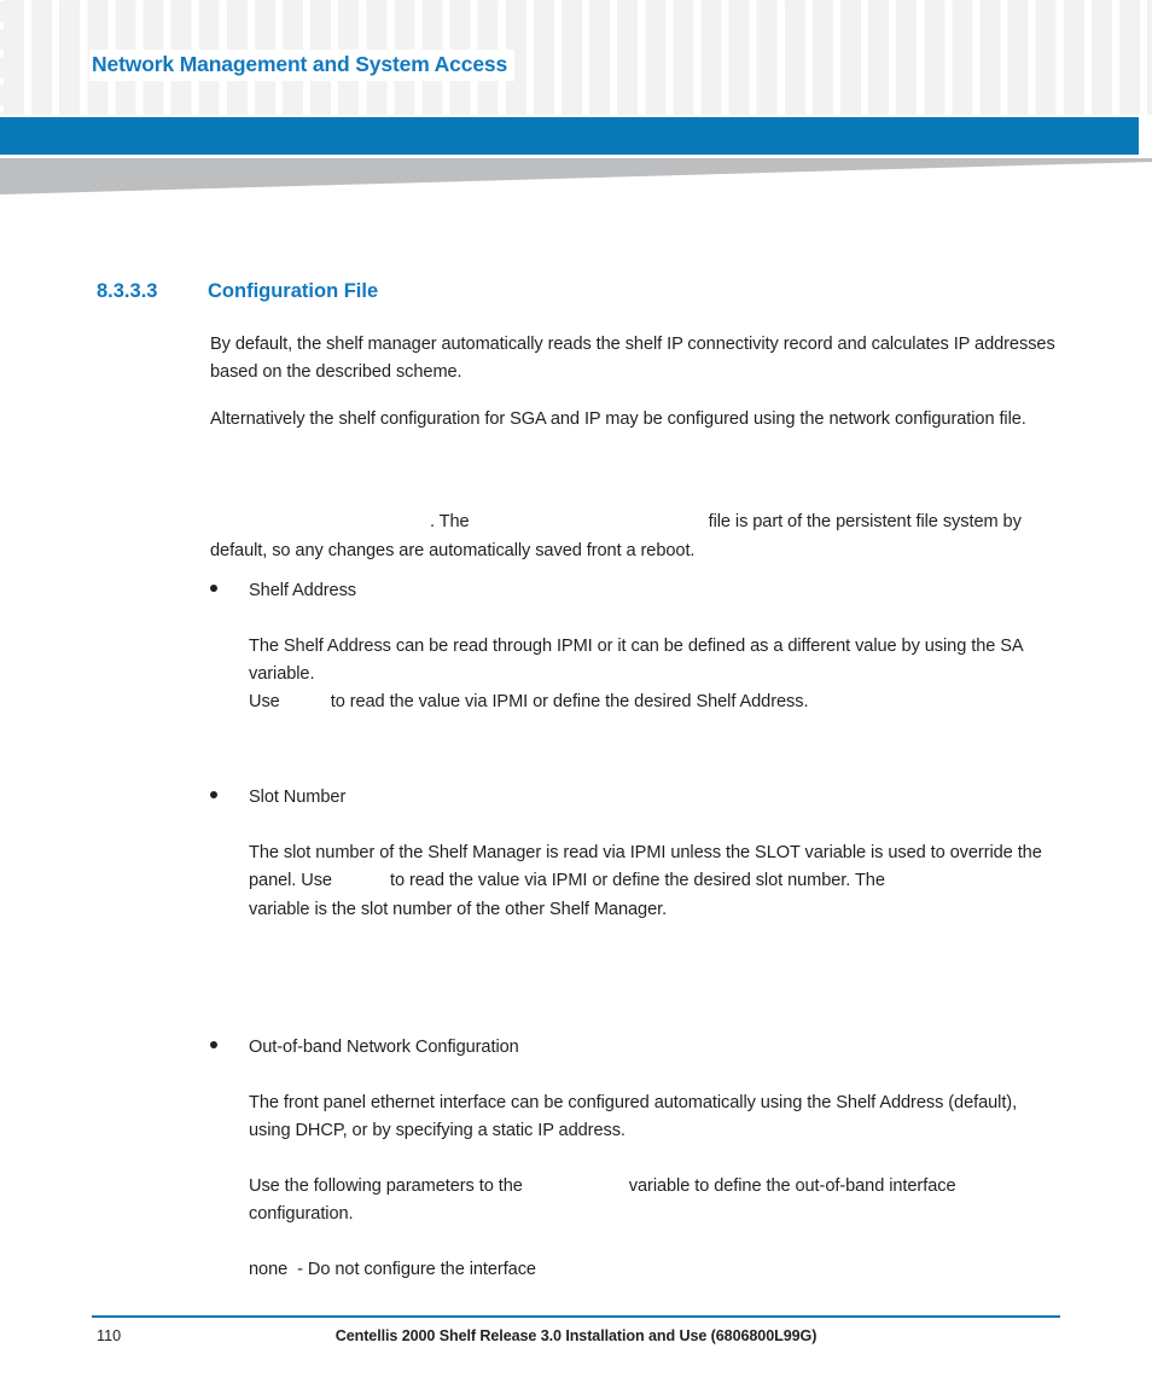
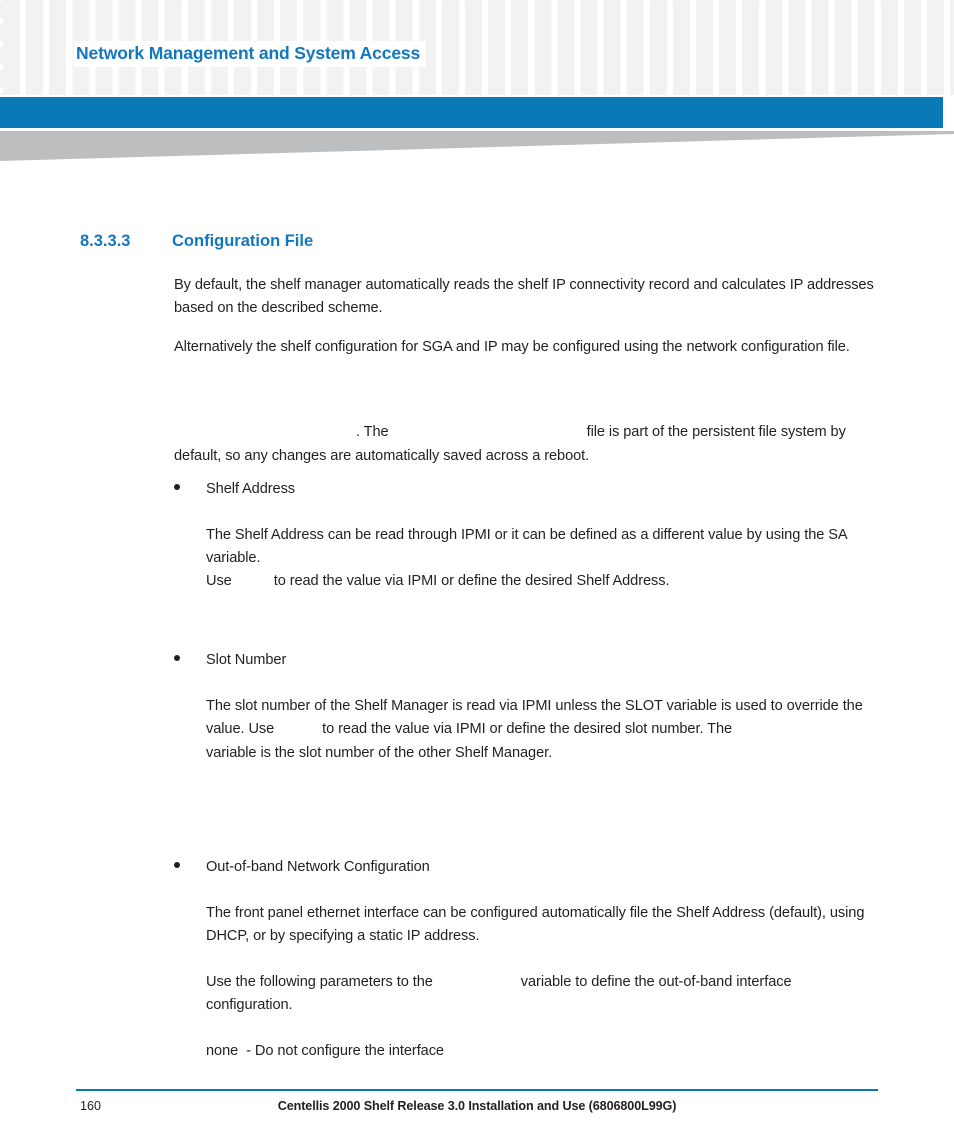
  Network Management and System Access
  8.3.3.3 Configuration File
  By default, the shelf manager automatically reads the shelf IP connectivity record and calculates IP addresses based on the described scheme.
  Alternatively the shelf configuration for SGA and IP may be configured using the network configuration file.
- . The file is part of the persistent file system by default, so any changes are automatically saved front a reboot.
+ . The file is part of the persistent file system by default, so any changes are automatically saved across a reboot.
  Shelf Address
  The Shelf Address can be read through IPMI or it can be defined as a different value by using the SA variable.
  Use to read the value via IPMI or define the desired Shelf Address.
  Slot Number
- The slot number of the Shelf Manager is read via IPMI unless the SLOT variable is used to override the panel. Use to read the value via IPMI or define the desired slot number. Thevariable is the slot number of the other Shelf Manager.
+ The slot number of the Shelf Manager is read via IPMI unless the SLOT variable is used to override the value. Use to read the value via IPMI or define the desired slot number. Thevariable is the slot number of the other Shelf Manager.
  Out-of-band Network Configuration
- The front panel ethernet interface can be configured automatically using the Shelf Address (default), using DHCP, or by specifying a static IP address.
+ The front panel ethernet interface can be configured automatically file the Shelf Address (default), using DHCP, or by specifying a static IP address.
  Use the following parameters to the variable to define the out-of-band interface configuration.
  none - Do not configure the interface
- 110
+ 160
  Centellis 2000 Shelf Release 3.0 Installation and Use (6806800L99G)
